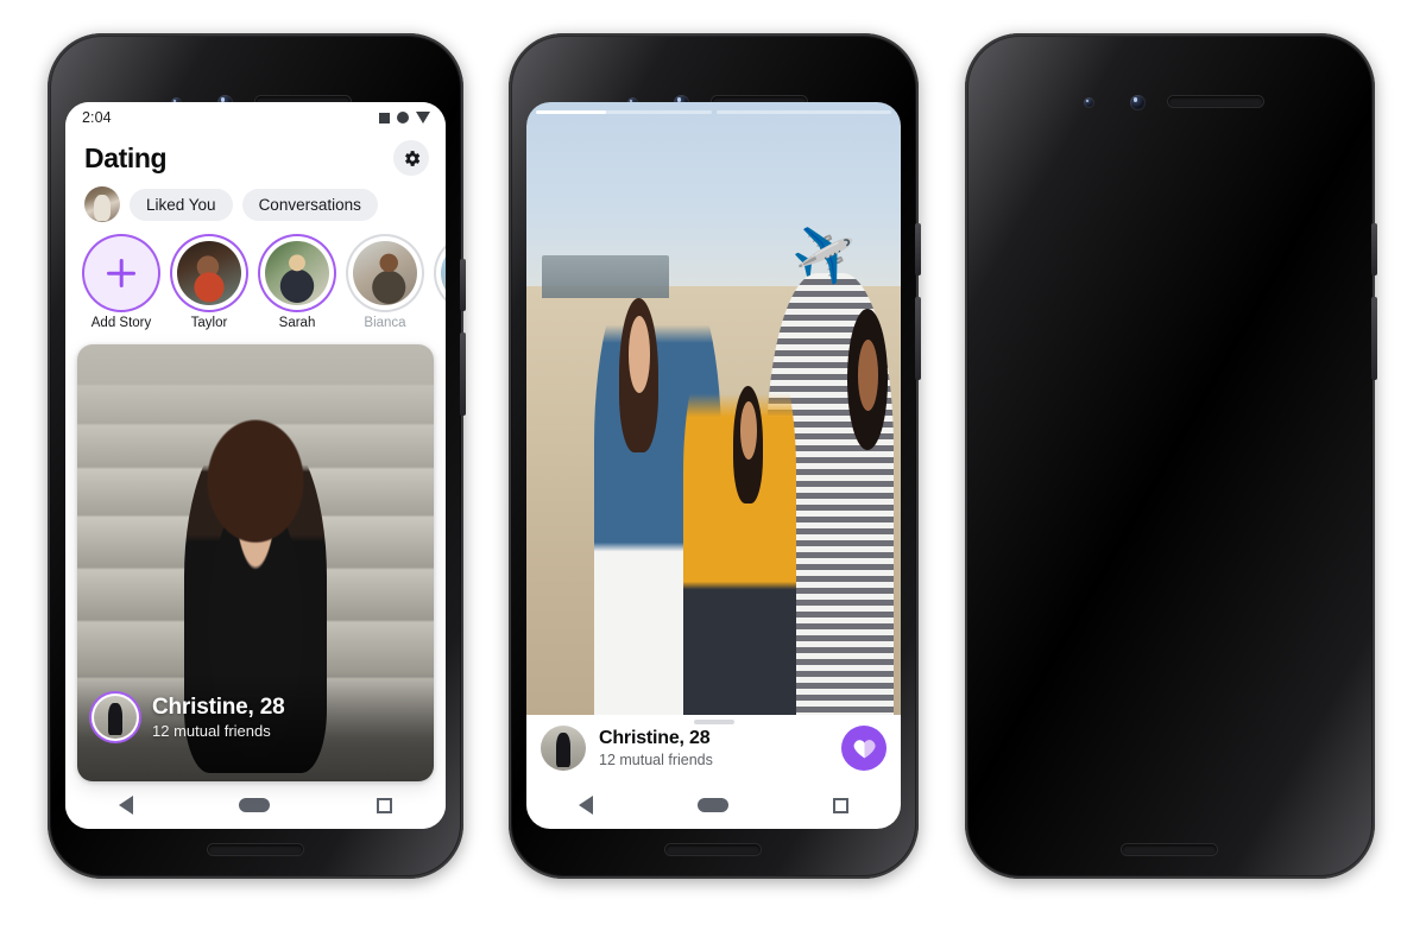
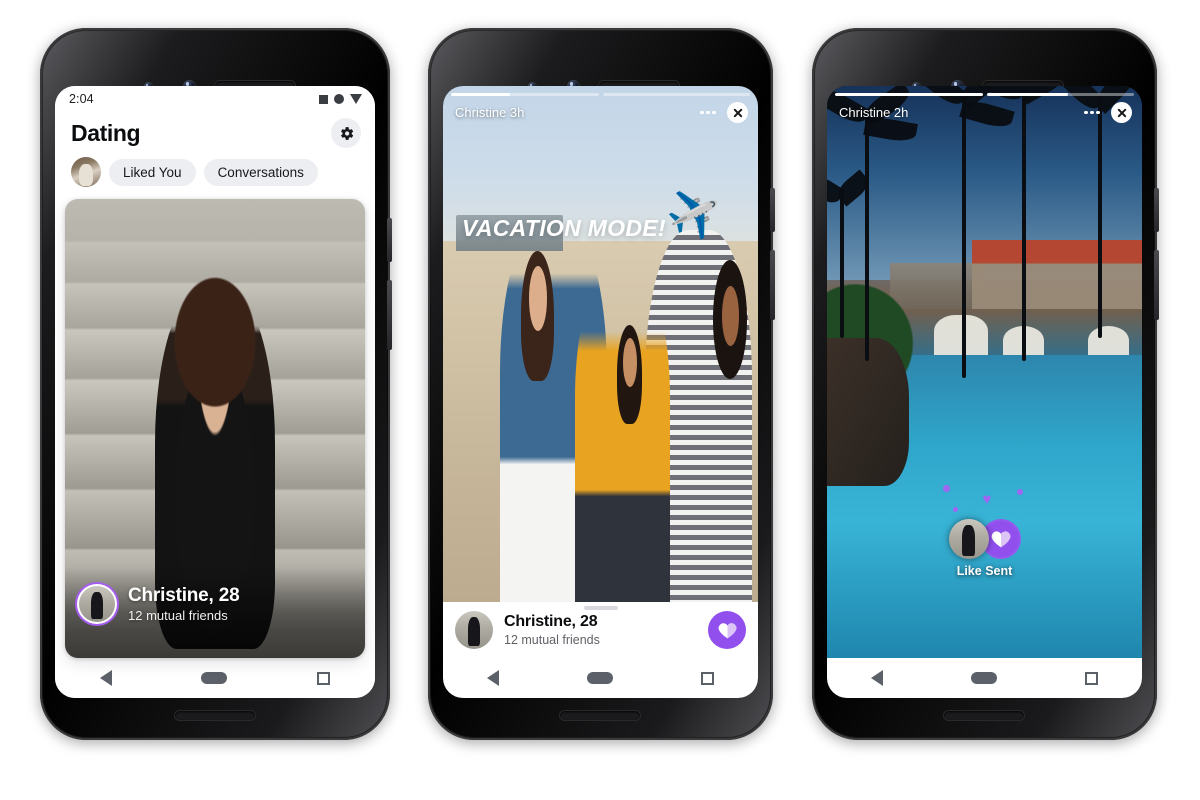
  2:04
  Dating
  Liked You
  Conversations
- Add Story
- Taylor
- Sarah
- Bianca
  Christine, 28
  12 mutual friends
+ Christine 3h
+ VACATION MODE!
  Christine, 28
  12 mutual friends
+ Christine 2h
+ ♥
+ Like Sent
